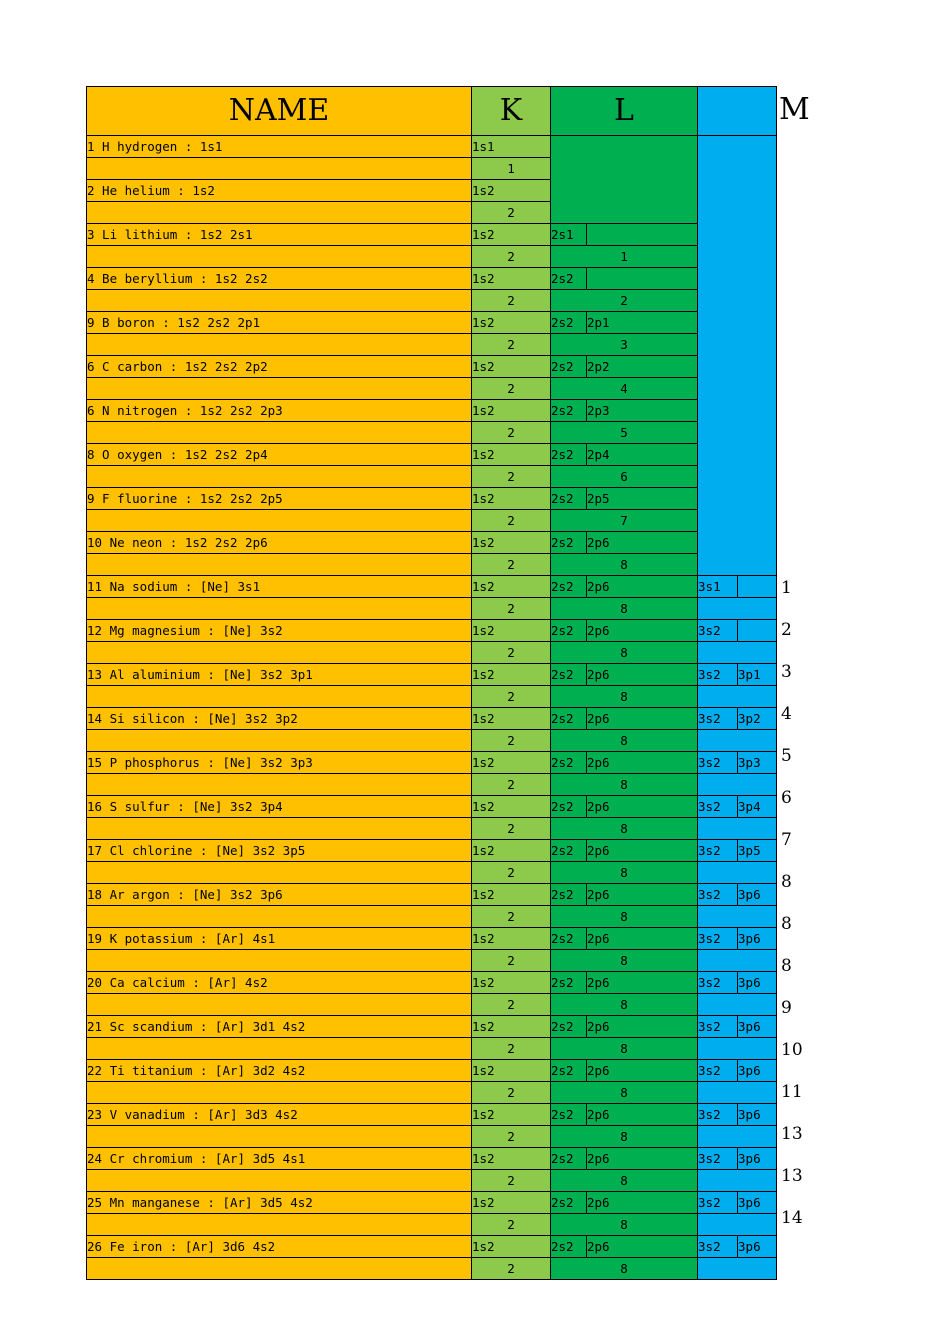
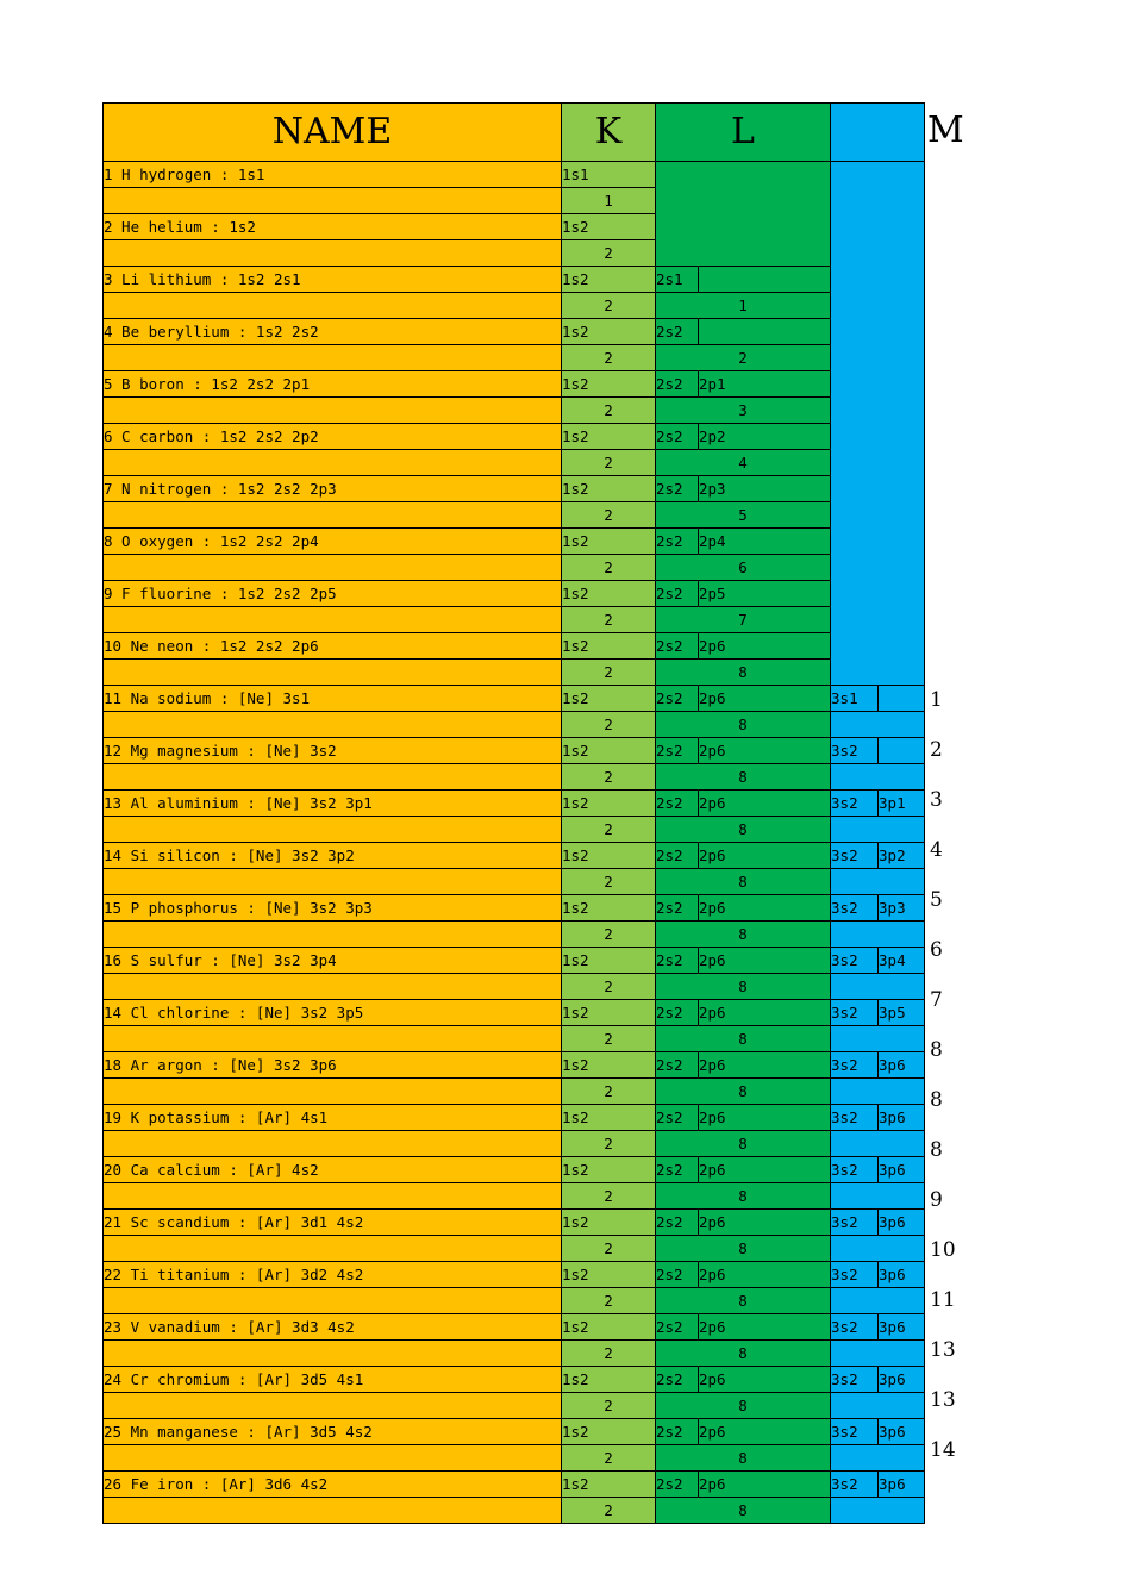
  NAME	K	L
  1 H hydrogen : 1s1	1s1
  	1
  2 He helium : 1s2	1s2
  	2
  3 Li lithium : 1s2 2s1	1s2	2s1
  	2	1
  4 Be beryllium : 1s2 2s2	1s2	2s2
  	2	2
- 9 B boron : 1s2 2s2 2p1	1s2	2s2	2p1
+ 5 B boron : 1s2 2s2 2p1	1s2	2s2	2p1
  	2	3
  6 C carbon : 1s2 2s2 2p2	1s2	2s2	2p2
  	2	4
- 6 N nitrogen : 1s2 2s2 2p3	1s2	2s2	2p3
+ 7 N nitrogen : 1s2 2s2 2p3	1s2	2s2	2p3
  	2	5
  8 O oxygen : 1s2 2s2 2p4	1s2	2s2	2p4
  	2	6
  9 F fluorine : 1s2 2s2 2p5	1s2	2s2	2p5
  	2	7
  10 Ne neon : 1s2 2s2 2p6	1s2	2s2	2p6
  	2	8
  11 Na sodium : [Ne] 3s1	1s2	2s2	2p6	3s1
  	2	8
  12 Mg magnesium : [Ne] 3s2	1s2	2s2	2p6	3s2
  	2	8
  13 Al aluminium : [Ne] 3s2 3p1	1s2	2s2	2p6	3s2	3p1
  	2	8
  14 Si silicon : [Ne] 3s2 3p2	1s2	2s2	2p6	3s2	3p2
  	2	8
  15 P phosphorus : [Ne] 3s2 3p3	1s2	2s2	2p6	3s2	3p3
  	2	8
  16 S sulfur : [Ne] 3s2 3p4	1s2	2s2	2p6	3s2	3p4
  	2	8
- 17 Cl chlorine : [Ne] 3s2 3p5	1s2	2s2	2p6	3s2	3p5
+ 14 Cl chlorine : [Ne] 3s2 3p5	1s2	2s2	2p6	3s2	3p5
  	2	8
  18 Ar argon : [Ne] 3s2 3p6	1s2	2s2	2p6	3s2	3p6
  	2	8
  19 K potassium : [Ar] 4s1	1s2	2s2	2p6	3s2	3p6
  	2	8
  20 Ca calcium : [Ar] 4s2	1s2	2s2	2p6	3s2	3p6
  	2	8
  21 Sc scandium : [Ar] 3d1 4s2	1s2	2s2	2p6	3s2	3p6
  	2	8
  22 Ti titanium : [Ar] 3d2 4s2	1s2	2s2	2p6	3s2	3p6
  	2	8
  23 V vanadium : [Ar] 3d3 4s2	1s2	2s2	2p6	3s2	3p6
  	2	8
  24 Cr chromium : [Ar] 3d5 4s1	1s2	2s2	2p6	3s2	3p6
  	2	8
  25 Mn manganese : [Ar] 3d5 4s2	1s2	2s2	2p6	3s2	3p6
  	2	8
  26 Fe iron : [Ar] 3d6 4s2	1s2	2s2	2p6	3s2	3p6
  	2	8
  M
  1
  2
  3
  4
  5
  6
  7
  8
  8
  8
  9
  10
  11
  13
  13
  14
